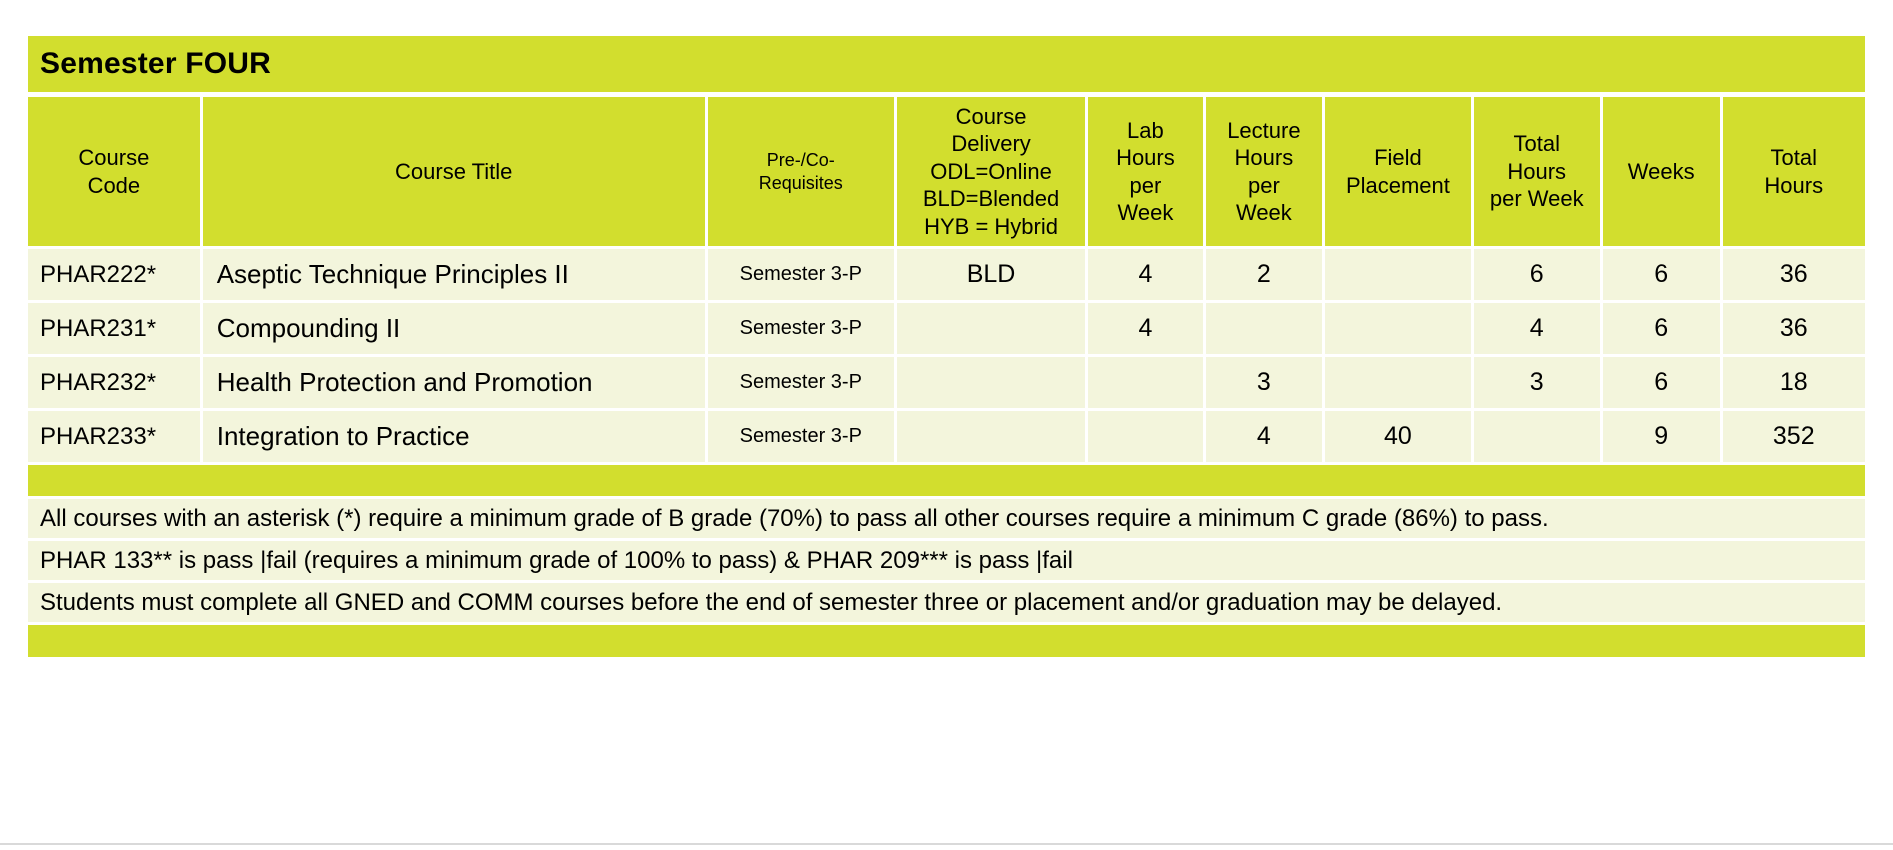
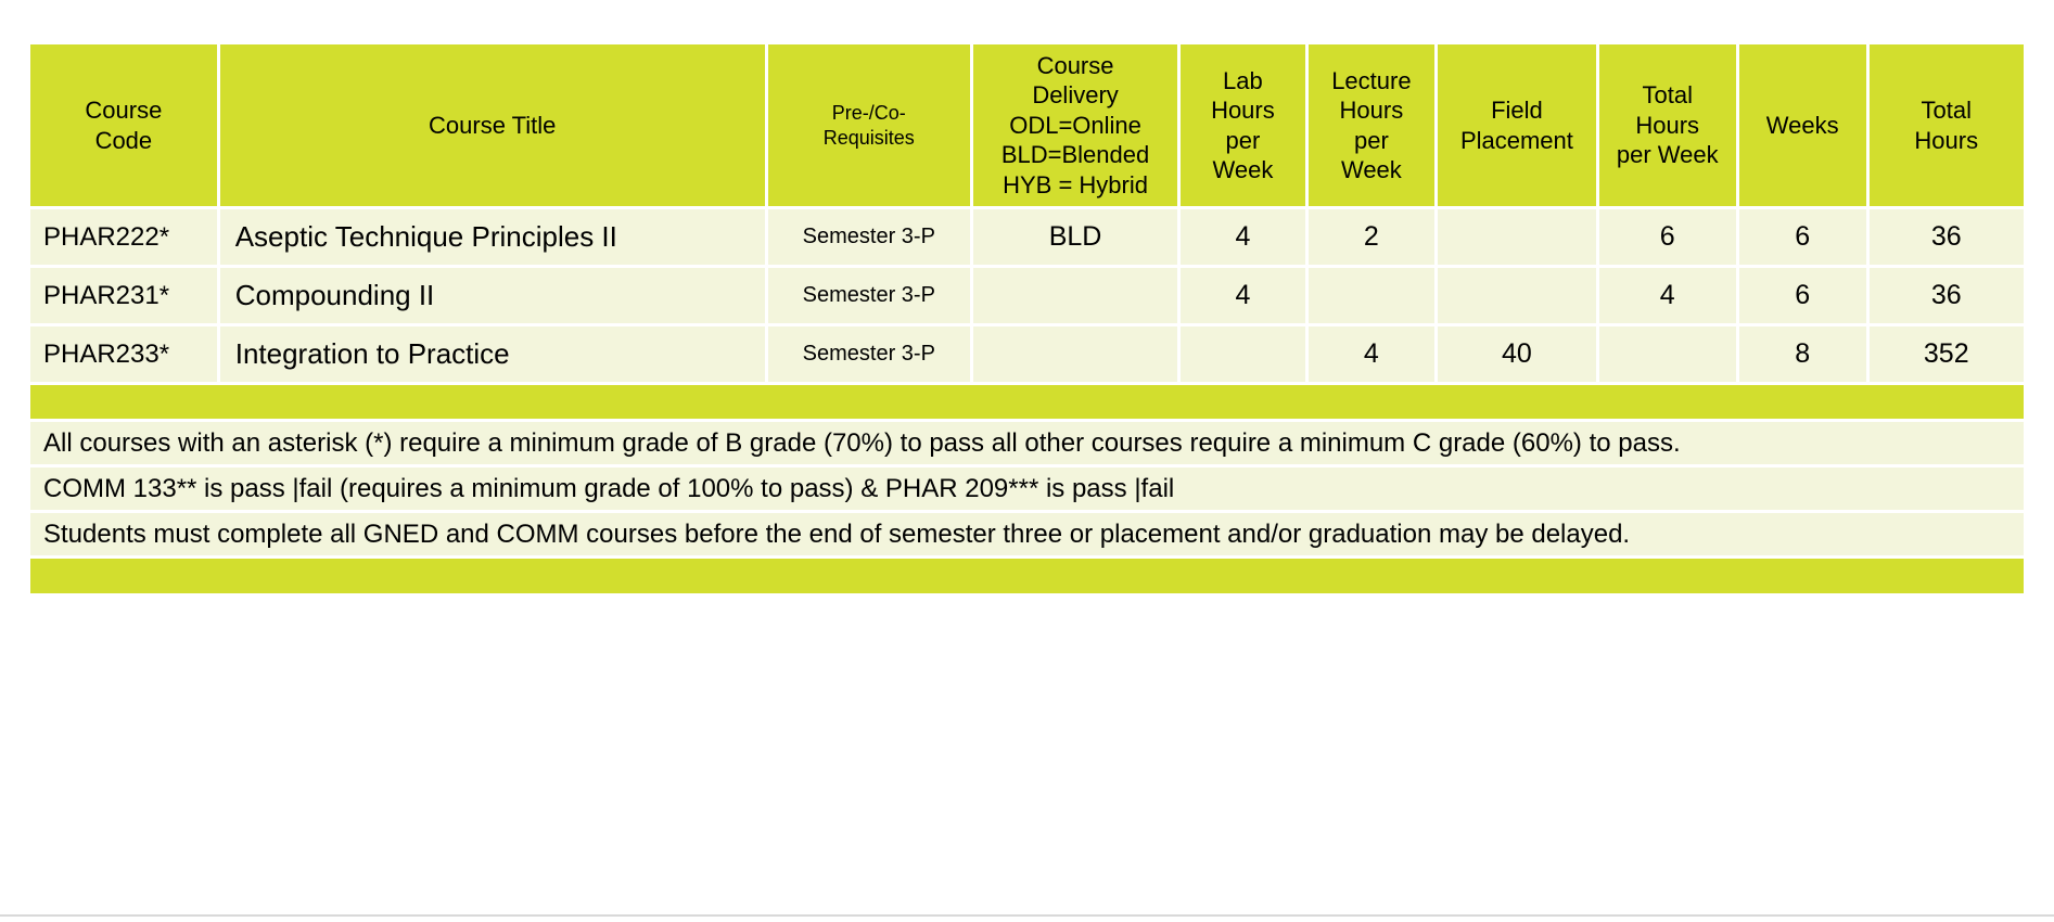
- Semester FOUR
  Course Code	Course Title	Pre-/Co- Requisites	Course Delivery ODL=Online BLD=Blended HYB = Hybrid	Lab Hours per Week	Lecture Hours per Week	Field Placement	Total Hours per Week	Weeks	Total Hours
  PHAR222*	Aseptic Technique Principles II	Semester 3-P	BLD	4	2		6	6	36
  PHAR231*	Compounding II	Semester 3-P		4			4	6	36
- PHAR232*	Health Protection and Promotion	Semester 3-P			3		3	6	18
- PHAR233*	Integration to Practice	Semester 3-P			4	40		9	352
+ PHAR233*	Integration to Practice	Semester 3-P			4	40		8	352
- All courses with an asterisk (*) require a minimum grade of B grade (70%) to pass all other courses require a minimum C grade (86%) to pass.
+ All courses with an asterisk (*) require a minimum grade of B grade (70%) to pass all other courses require a minimum C grade (60%) to pass.
- PHAR 133** is pass |fail (requires a minimum grade of 100% to pass) & PHAR 209*** is pass |fail
+ COMM 133** is pass |fail (requires a minimum grade of 100% to pass) & PHAR 209*** is pass |fail
  Students must complete all GNED and COMM courses before the end of semester three or placement and/or graduation may be delayed.
